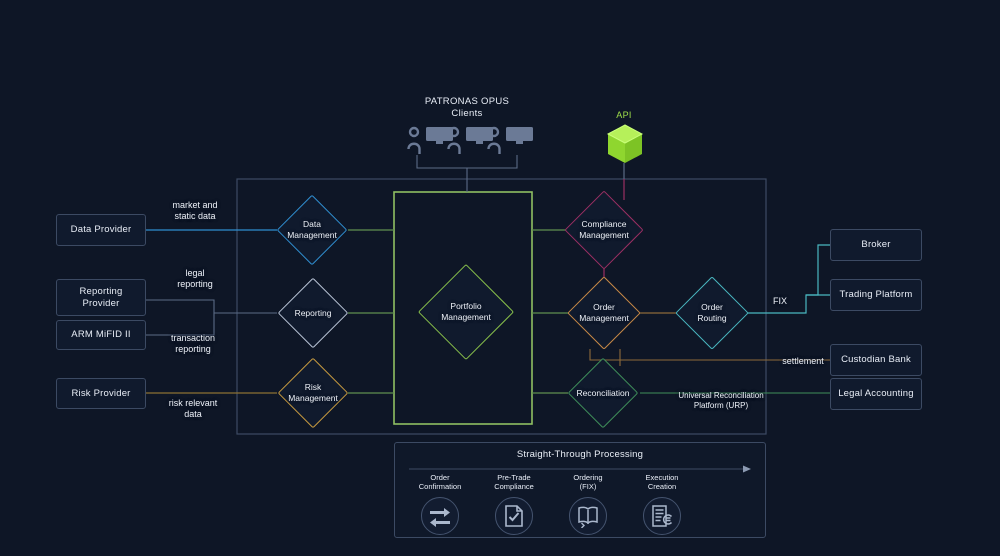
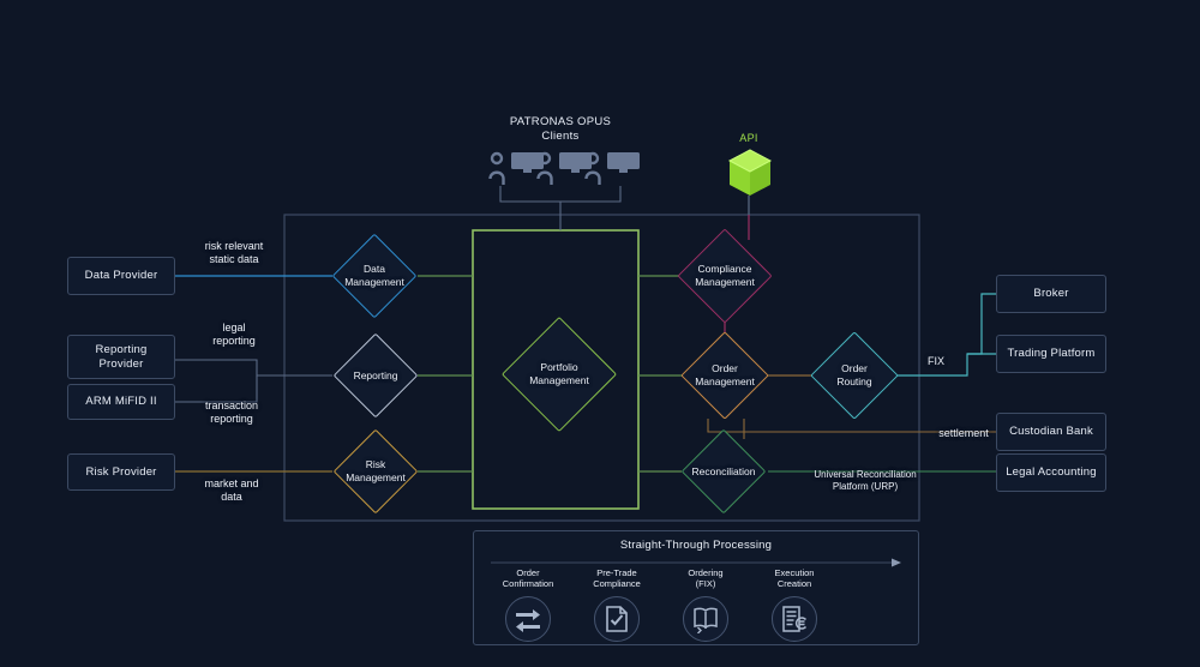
  PATRONAS OPUS
  Clients
  API
  Data Provider
  Reporting
  Provider
  ARM MiFID II
  Risk Provider
- market and
+ risk relevant
  static data
  legal
  reporting
  transaction
  reporting
- risk relevant
+ market and
  data
  Data
  Management
  Reporting
  Risk
  Management
  Portfolio
  Management
  Compliance
  Management
  Order
  Management
  Order
  Routing
  Reconciliation
  Universal Reconciliation
  Platform (URP)
  Broker
  Trading Platform
  Custodian Bank
  Legal Accounting
  FIX
  settlement
  Straight-Through Processing
  Order
  Confirmation
  Pre-Trade
  Compliance
  Ordering
  (FIX)
  Execution
  Creation
